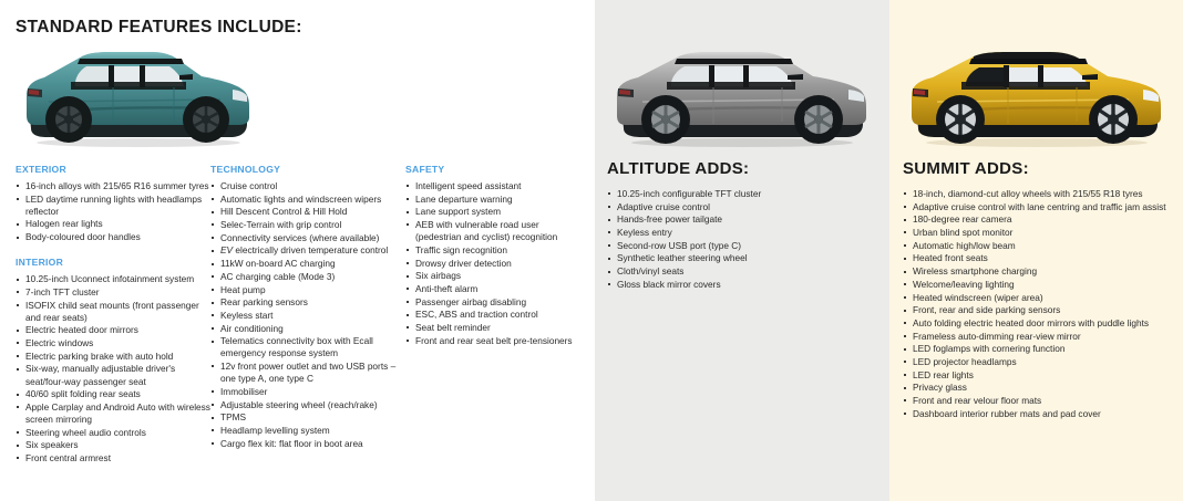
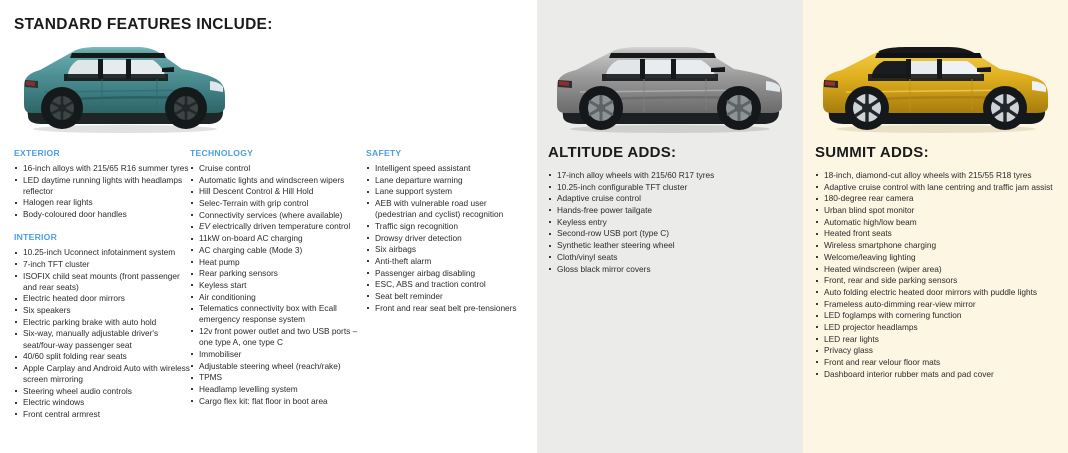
  STANDARD FEATURES INCLUDE:
  EXTERIOR
  16-inch alloys with 215/65 R16 summer tyres
  LED daytime running lights with headlamps reflector
  Halogen rear lights
  Body-coloured door handles
  INTERIOR
  10.25-inch Uconnect infotainment system
  7-inch TFT cluster
  ISOFIX child seat mounts (front passenger and rear seats)
  Electric heated door mirrors
- Electric windows
+ Six speakers
  Electric parking brake with auto hold
  Six-way, manually adjustable driver's seat/four-way passenger seat
  40/60 split folding rear seats
  Apple Carplay and Android Auto with wireless screen mirroring
  Steering wheel audio controls
- Six speakers
+ Electric windows
  Front central armrest
  TECHNOLOGY
  Cruise control
  Automatic lights and windscreen wipers
  Hill Descent Control & Hill Hold
  Selec-Terrain with grip control
  Connectivity services (where available)
  EV electrically driven temperature control
  11kW on-board AC charging
  AC charging cable (Mode 3)
  Heat pump
  Rear parking sensors
  Keyless start
  Air conditioning
  Telematics connectivity box with Ecall emergency response system
  12v front power outlet and two USB ports – one type A, one type C
  Immobiliser
  Adjustable steering wheel (reach/rake)
  TPMS
  Headlamp levelling system
  Cargo flex kit: flat floor in boot area
  SAFETY
  Intelligent speed assistant
  Lane departure warning
  Lane support system
  AEB with vulnerable road user (pedestrian and cyclist) recognition
  Traffic sign recognition
  Drowsy driver detection
  Six airbags
  Anti-theft alarm
  Passenger airbag disabling
  ESC, ABS and traction control
  Seat belt reminder
  Front and rear seat belt pre-tensioners
  ALTITUDE ADDS:
+ 17-inch alloy wheels with 215/60 R17 tyres
  10.25-inch configurable TFT cluster
  Adaptive cruise control
  Hands-free power tailgate
  Keyless entry
  Second-row USB port (type C)
  Synthetic leather steering wheel
  Cloth/vinyl seats
  Gloss black mirror covers
  SUMMIT ADDS:
  18-inch, diamond-cut alloy wheels with 215/55 R18 tyres
  Adaptive cruise control with lane centring and traffic jam assist
  180-degree rear camera
  Urban blind spot monitor
  Automatic high/low beam
  Heated front seats
  Wireless smartphone charging
  Welcome/leaving lighting
  Heated windscreen (wiper area)
  Front, rear and side parking sensors
  Auto folding electric heated door mirrors with puddle lights
  Frameless auto-dimming rear-view mirror
  LED foglamps with cornering function
  LED projector headlamps
  LED rear lights
  Privacy glass
  Front and rear velour floor mats
  Dashboard interior rubber mats and pad cover
